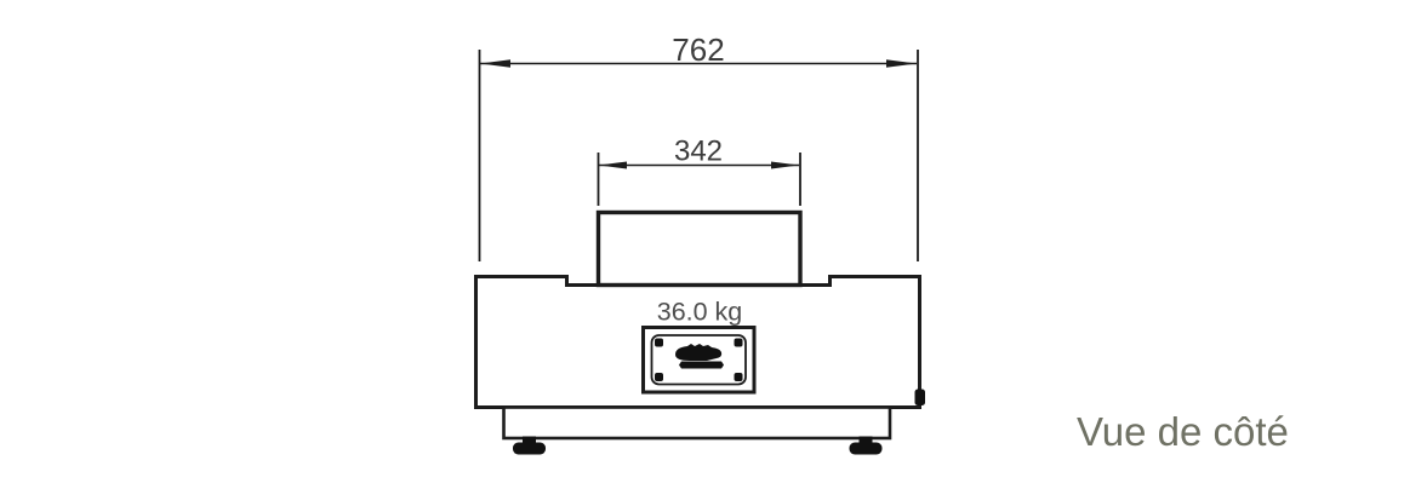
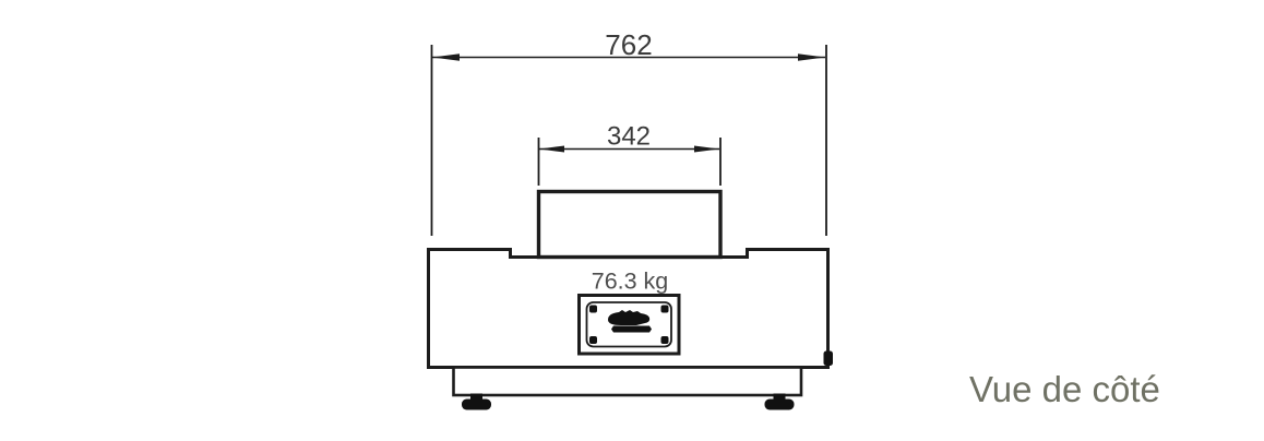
  762
  342
- 36.0 kg
+ 76.3 kg
  Vue de côté
